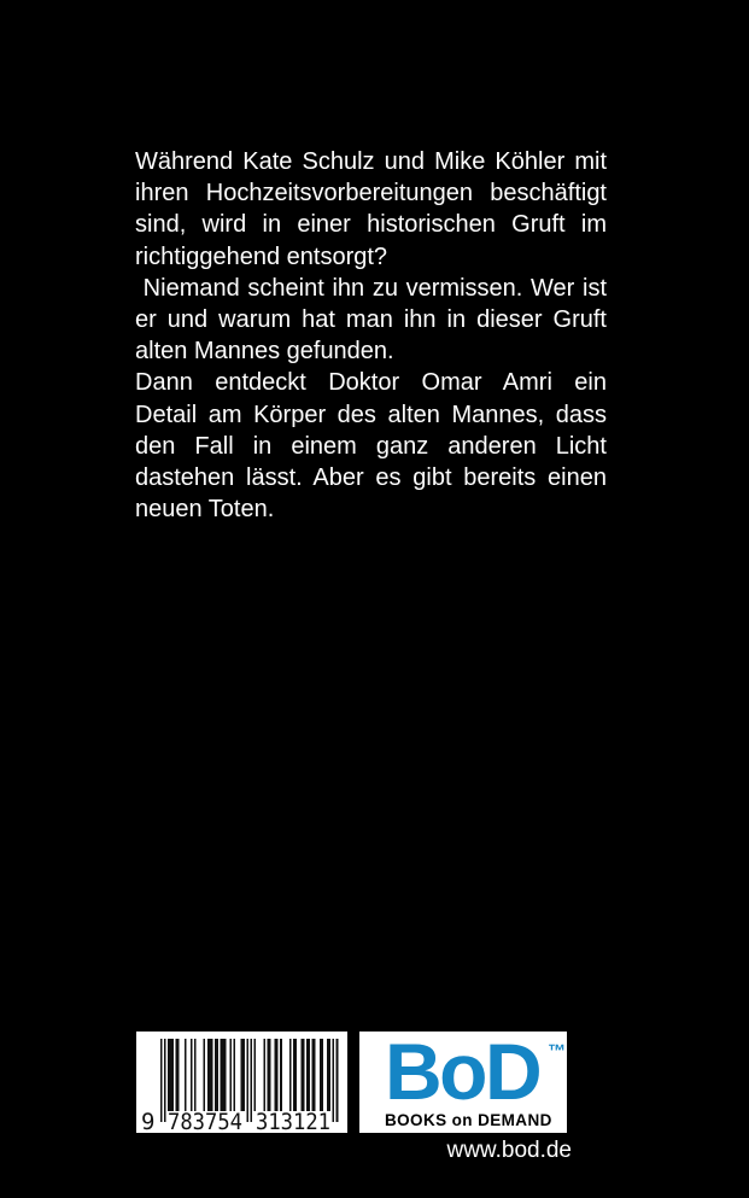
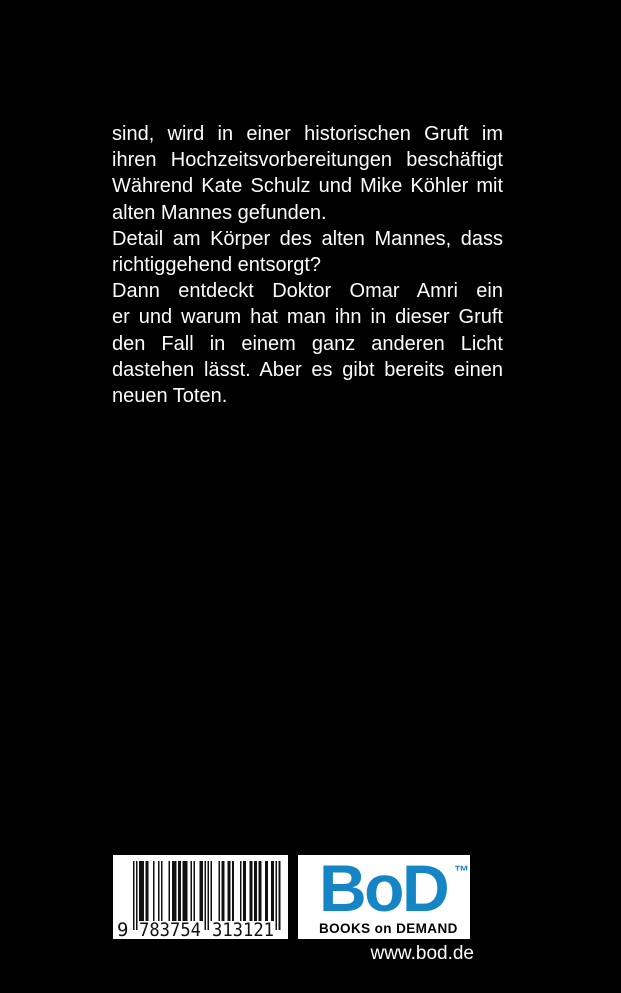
- Während Kate Schulz und Mike Köhler mit
+ sind, wird in einer historischen Gruft im
  ihren Hochzeitsvorbereitungen beschäftigt
- sind, wird in einer historischen Gruft im
+ Während Kate Schulz und Mike Köhler mit
- richtiggehend entsorgt?
+ alten Mannes gefunden.
- Niemand scheint ihn zu vermissen. Wer ist
- er und warum hat man ihn in dieser Gruft
+ Detail am Körper des alten Mannes, dass
- alten Mannes gefunden.
+ richtiggehend entsorgt?
  Dann entdeckt Doktor Omar Amri ein
- Detail am Körper des alten Mannes, dass
+ er und warum hat man ihn in dieser Gruft
  den Fall in einem ganz anderen Licht
  dastehen lässt. Aber es gibt bereits einen
  neuen Toten.
  9
  783754
  313121
  BoD
  ™
  BOOKS on DEMAND
  www.bod.de
